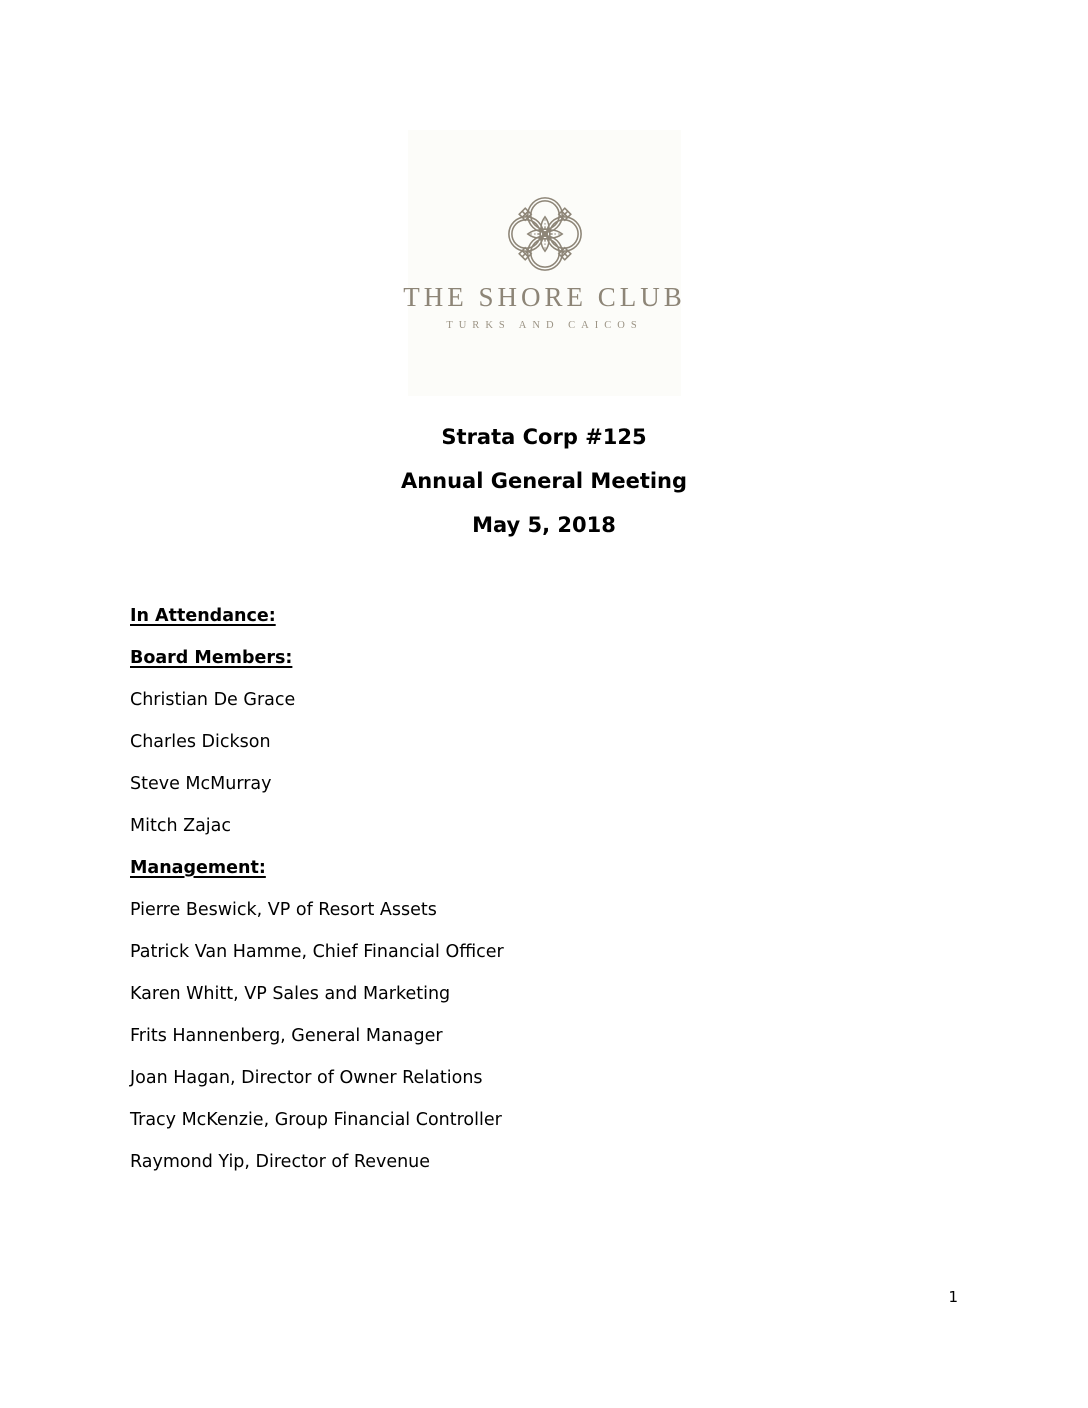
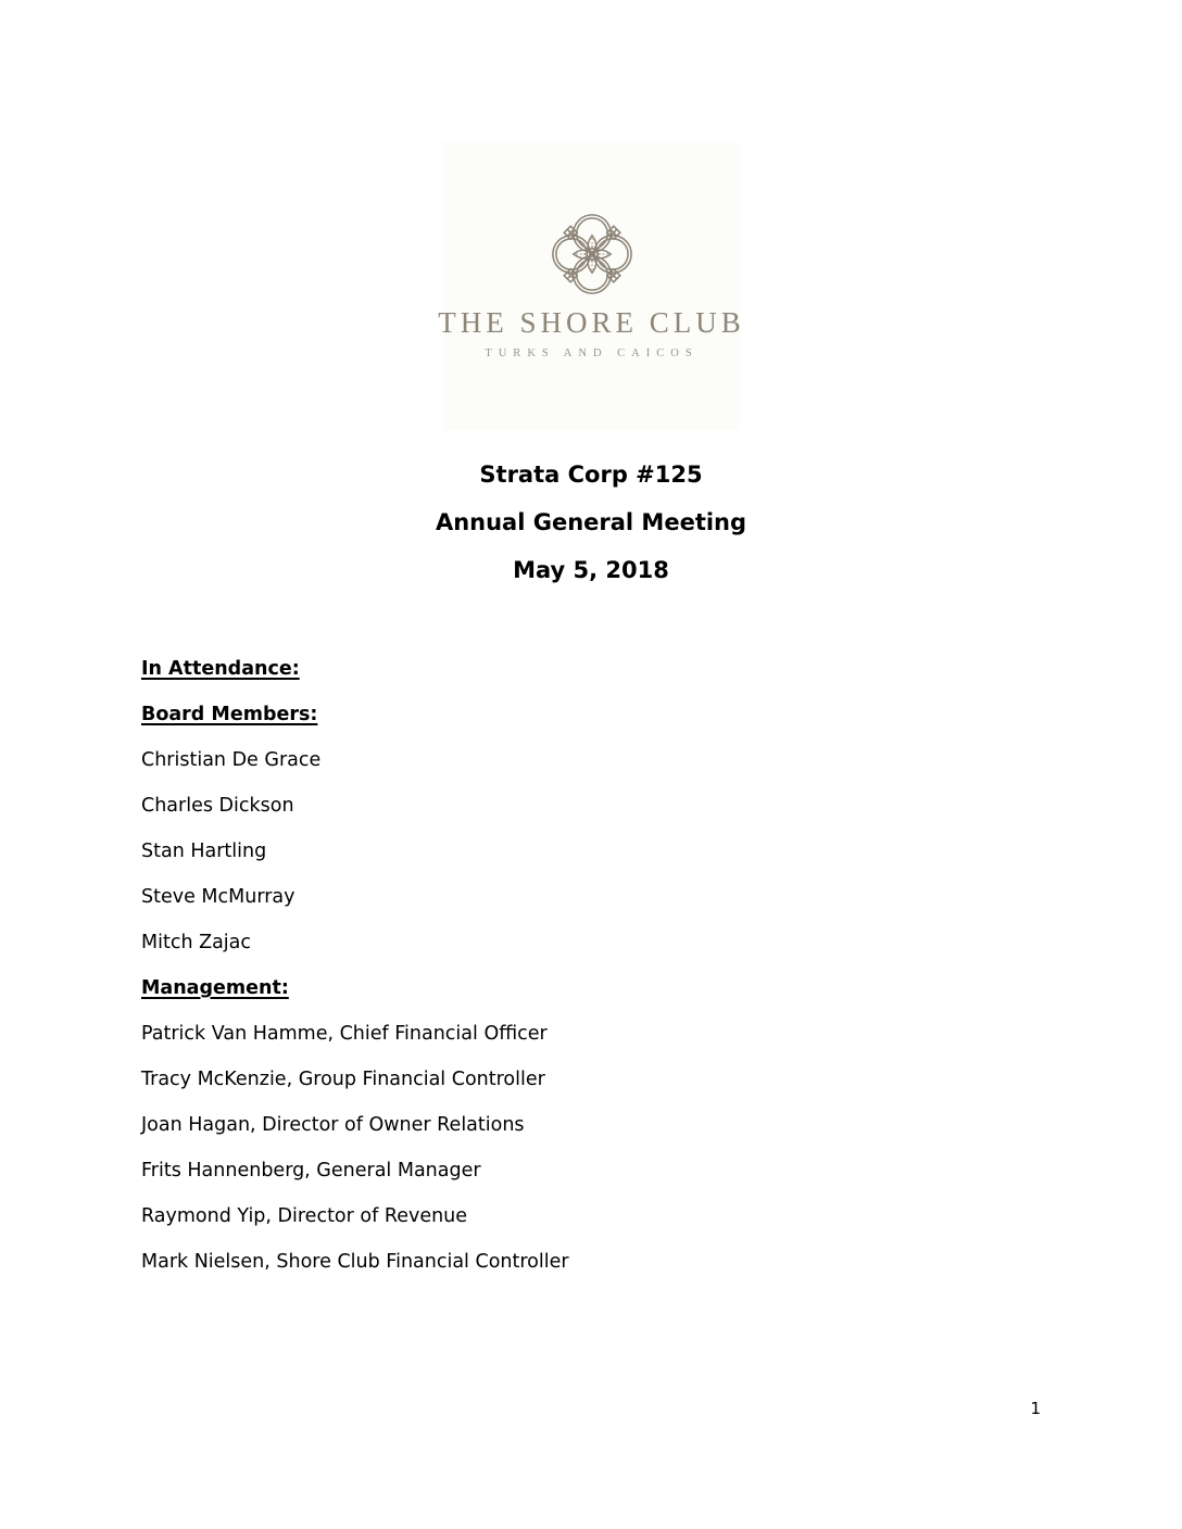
  THE SHORE CLUB
  TURKS AND CAICOS
  Strata Corp #125
  Annual General Meeting
  May 5, 2018
  In Attendance:
  Board Members:
  Christian De Grace
  Charles Dickson
+ Stan Hartling
  Steve McMurray
  Mitch Zajac
  Management:
- Pierre Beswick, VP of Resort Assets
  Patrick Van Hamme, Chief Financial Officer
- Karen Whitt, VP Sales and Marketing
- Frits Hannenberg, General Manager
+ Tracy McKenzie, Group Financial Controller
  Joan Hagan, Director of Owner Relations
- Tracy McKenzie, Group Financial Controller
+ Frits Hannenberg, General Manager
  Raymond Yip, Director of Revenue
+ Mark Nielsen, Shore Club Financial Controller
  1
